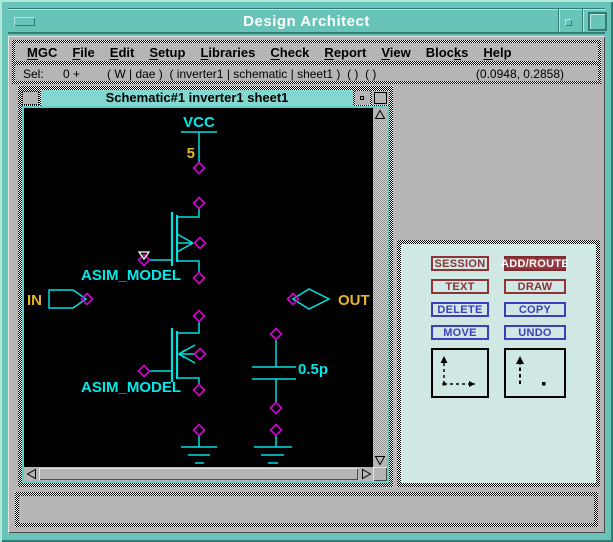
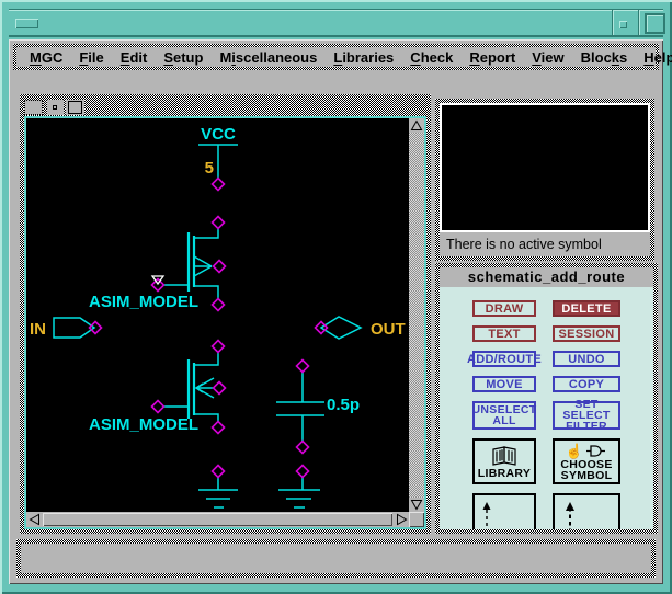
- Design Architect
  MGC
  File
  Edit
  Setup
+ Miscellaneous
  Libraries
  Check
  Report
  View
  Blocks
  Help
- Sel:
- 0 +
- ( W | dae ) ( inverter1 | schematic | sheet1 ) ( ) ( )
- (0.0948, 0.2858)
- Schematic#1 inverter1 sheet1
  VCC
  5
  ASIM_MODEL
  ASIM_MODEL
  IN
  OUT
  0.5p
+ There is no active symbol
+ schematic_add_route
- SESSION
+ DRAW
- ADD/ROUTE
+ DELETE
  TEXT
- DRAW
+ SESSION
- DELETE
+ ADD/ROUTE
- COPY
+ UNDO
  MOVE
- UNDO
+ COPY
+ UNSELECT
+ ALL
+ SET SELECT
+ FILTER
+ LIBRARY
+ ☝
+ CHOOSE
+ SYMBOL
